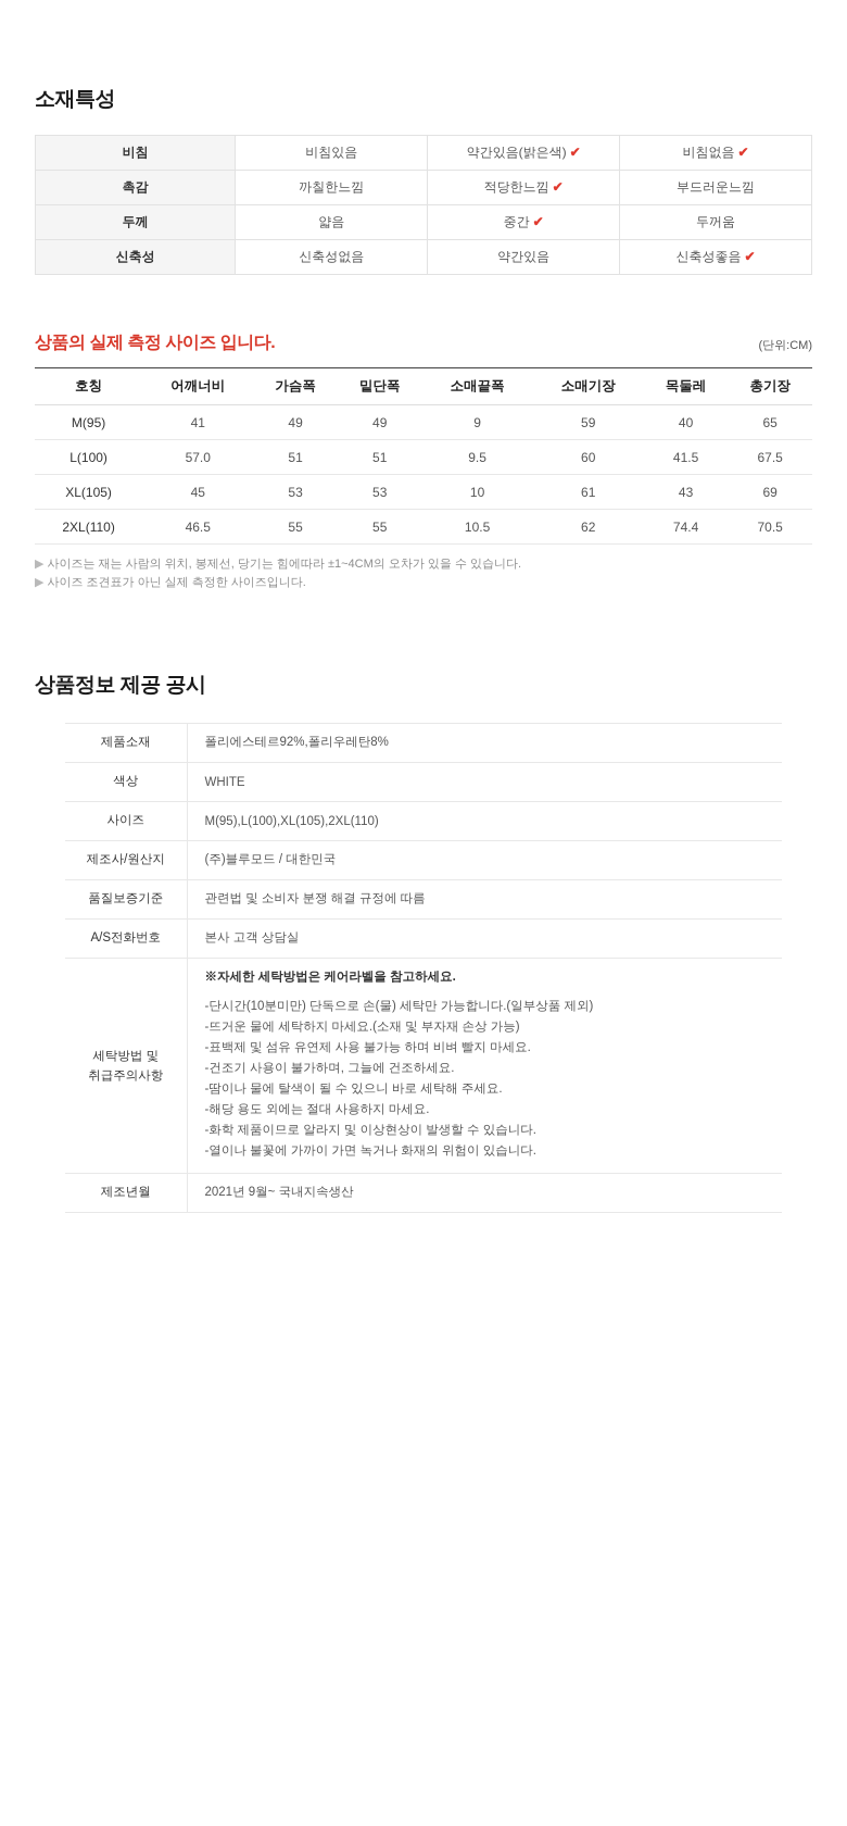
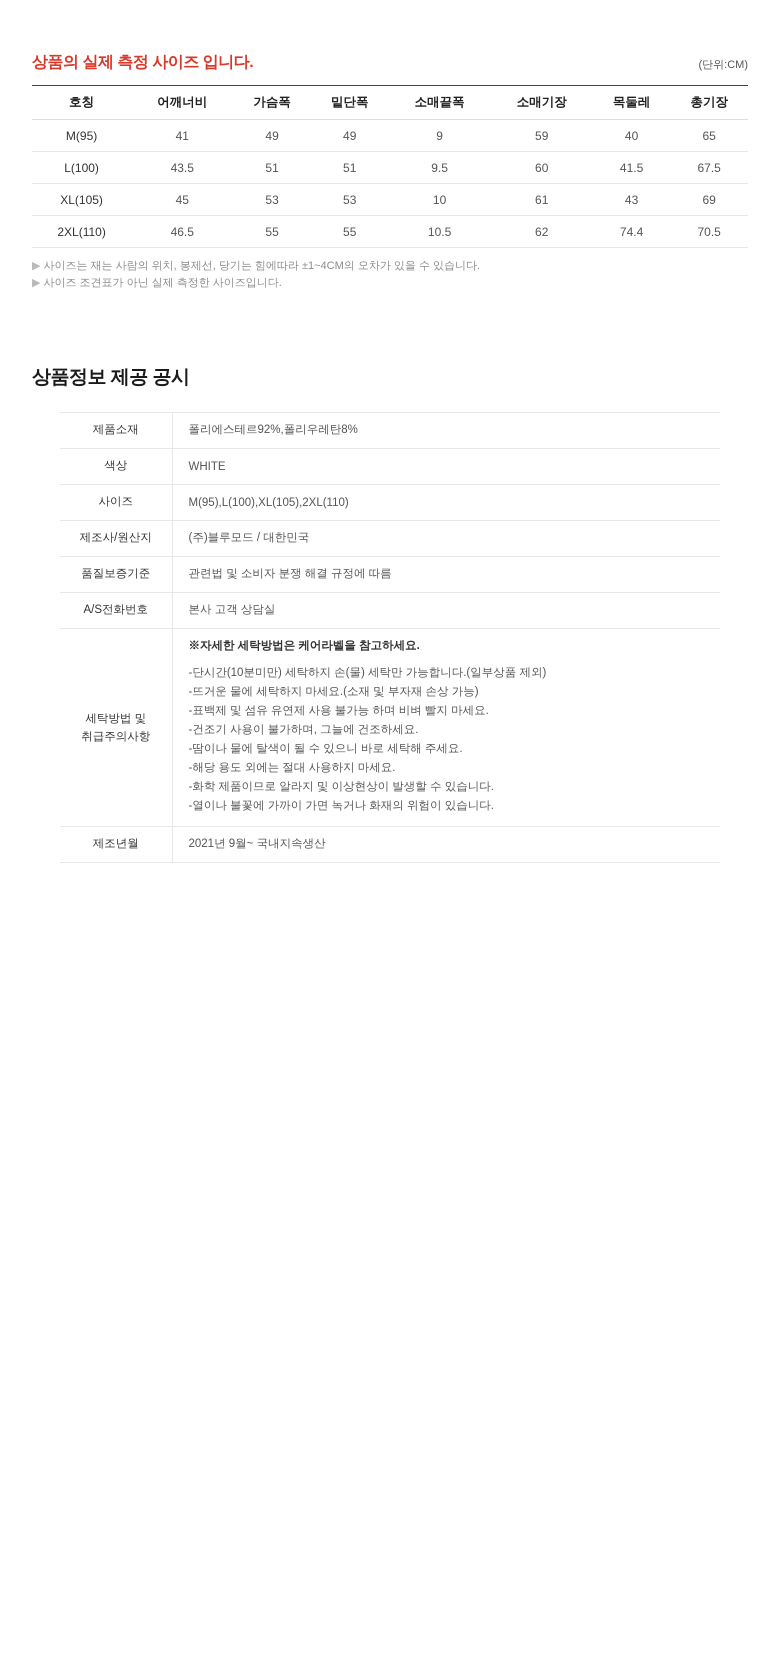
- 소재특성
- 비침	비침있음	약간있음(밝은색) ✔	비침없음 ✔
- 촉감	까칠한느낌	적당한느낌 ✔	부드러운느낌
- 두께	얇음	중간 ✔	두꺼움
- 신축성	신축성없음	약간있음	신축성좋음 ✔
  상품의 실제 측정 사이즈 입니다.
  (단위:CM)
  호칭	어깨너비	가슴폭	밑단폭	소매끝폭	소매기장	목둘레	총기장
  M(95)	41	49	49	9	59	40	65
- L(100)	57.0	51	51	9.5	60	41.5	67.5
+ L(100)	43.5	51	51	9.5	60	41.5	67.5
  XL(105)	45	53	53	10	61	43	69
  2XL(110)	46.5	55	55	10.5	62	74.4	70.5
  ▶ 사이즈는 재는 사람의 위치, 봉제선, 당기는 힘에따라 ±1~4CM의 오차가 있을 수 있습니다.
  ▶ 사이즈 조견표가 아닌 실제 측정한 사이즈입니다.
  상품정보 제공 공시
  제품소재	폴리에스테르92%,폴리우레탄8%
  색상	WHITE
  사이즈	M(95),L(100),XL(105),2XL(110)
  제조사/원산지	(주)블루모드 / 대한민국
  품질보증기준	관련법 및 소비자 분쟁 해결 규정에 따름
  A/S전화번호	본사 고객 상담실
- 세탁방법 및취급주의사항	※자세한 세탁방법은 케어라벨을 참고하세요.-단시간(10분미만) 단독으로 손(물) 세탁만 가능합니다.(일부상품 제외)-뜨거운 물에 세탁하지 마세요.(소재 및 부자재 손상 가능)-표백제 및 섬유 유연제 사용 불가능 하며 비벼 빨지 마세요.-건조기 사용이 불가하며, 그늘에 건조하세요.-땀이나 물에 탈색이 될 수 있으니 바로 세탁해 주세요.-해당 용도 외에는 절대 사용하지 마세요.-화학 제품이므로 알라지 및 이상현상이 발생할 수 있습니다.-열이나 불꽃에 가까이 가면 녹거나 화재의 위험이 있습니다.
+ 세탁방법 및취급주의사항	※자세한 세탁방법은 케어라벨을 참고하세요.-단시간(10분미만) 세탁하지 손(물) 세탁만 가능합니다.(일부상품 제외)-뜨거운 물에 세탁하지 마세요.(소재 및 부자재 손상 가능)-표백제 및 섬유 유연제 사용 불가능 하며 비벼 빨지 마세요.-건조기 사용이 불가하며, 그늘에 건조하세요.-땀이나 물에 탈색이 될 수 있으니 바로 세탁해 주세요.-해당 용도 외에는 절대 사용하지 마세요.-화학 제품이므로 알라지 및 이상현상이 발생할 수 있습니다.-열이나 불꽃에 가까이 가면 녹거나 화재의 위험이 있습니다.
  제조년월	2021년 9월~ 국내지속생산
